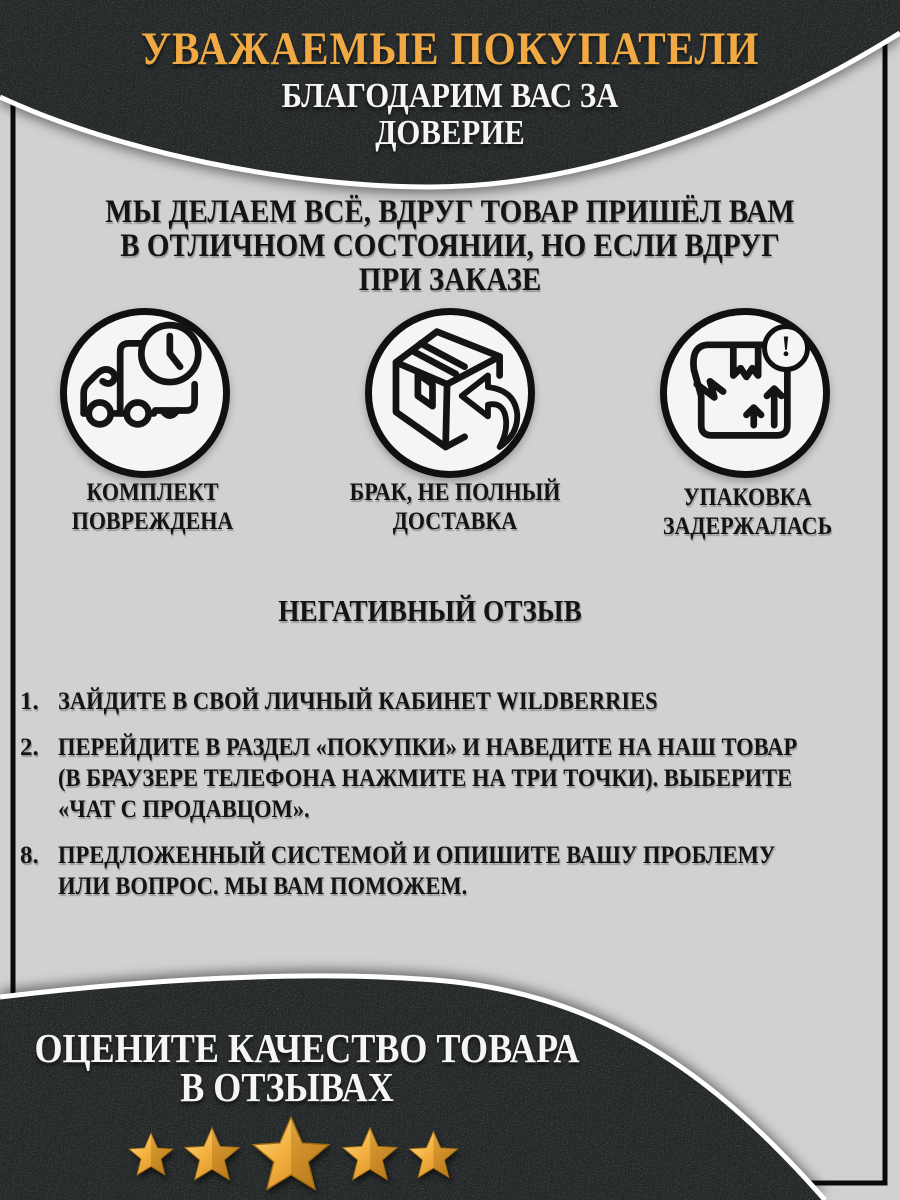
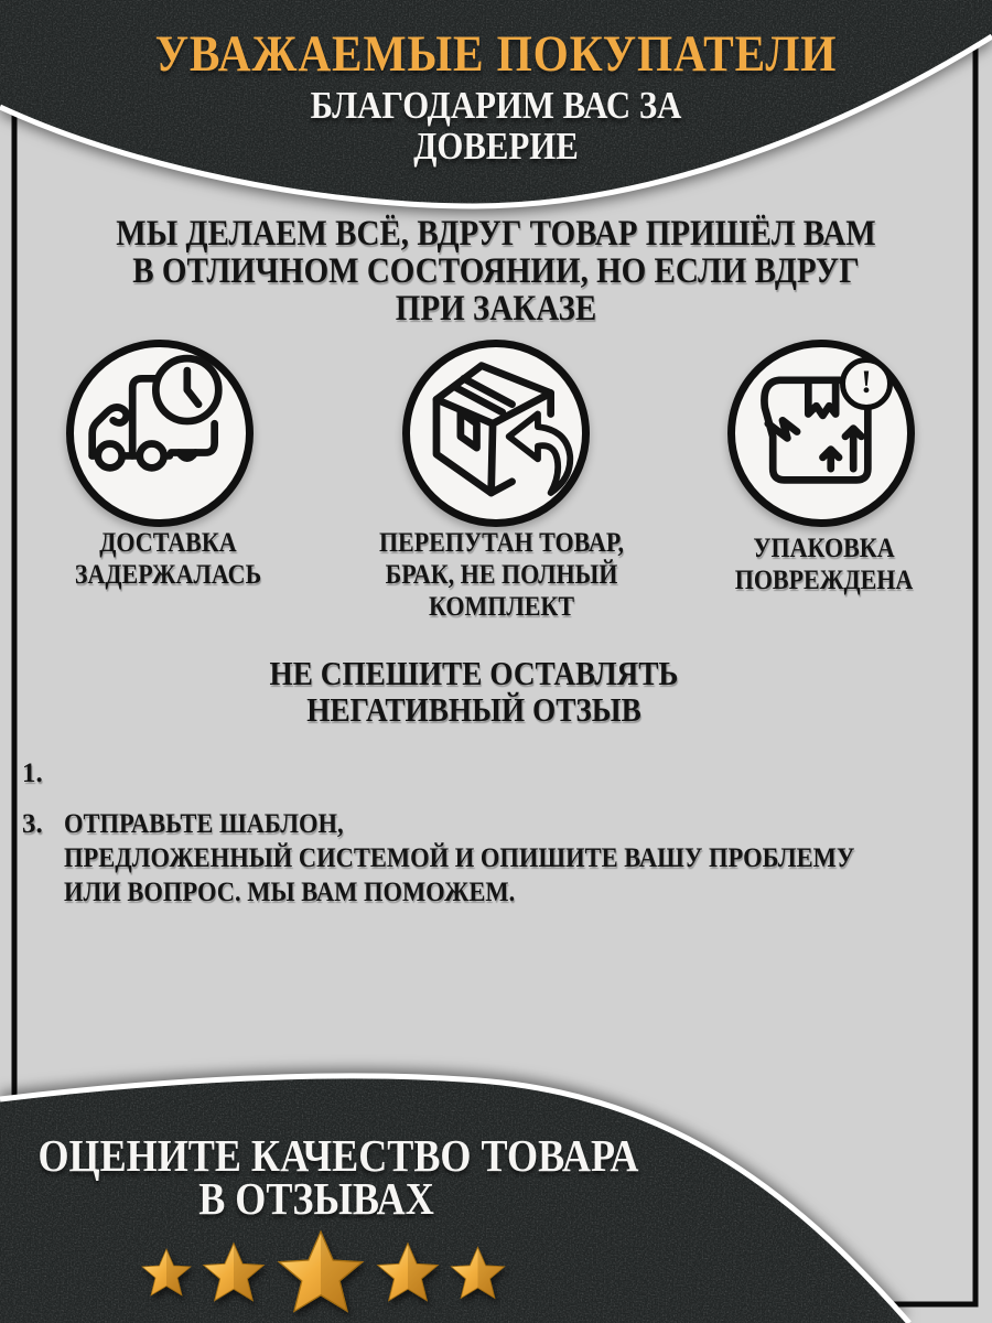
  УВАЖАЕМЫЕ ПОКУПАТЕЛИ
  БЛАГОДАРИМ ВАС ЗА
  ДОВЕРИЕ
  МЫ ДЕЛАЕМ ВСЁ, ВДРУГ ТОВАР ПРИШЁЛ ВАМ
  В ОТЛИЧНОМ СОСТОЯНИИ, НО ЕСЛИ ВДРУГ
  ПРИ ЗАКАЗЕ
  !
- КОМПЛЕКТ
+ ДОСТАВКА
- ПОВРЕЖДЕНА
+ ЗАДЕРЖАЛАСЬ
+ ПЕРЕПУТАН ТОВАР,
  БРАК, НЕ ПОЛНЫЙ
- ДОСТАВКА
+ КОМПЛЕКТ
  УПАКОВКА
- ЗАДЕРЖАЛАСЬ
+ ПОВРЕЖДЕНА
+ НЕ СПЕШИТЕ ОСТАВЛЯТЬ
  НЕГАТИВНЫЙ ОТЗЫВ
  1.
- ЗАЙДИТЕ В СВОЙ ЛИЧНЫЙ КАБИНЕТ WILDBERRIES
- 2.
- ПЕРЕЙДИТЕ В РАЗДЕЛ «ПОКУПКИ» И НАВЕДИТЕ НА НАШ ТОВАР
- (В БРАУЗЕРЕ ТЕЛЕФОНА НАЖМИТЕ НА ТРИ ТОЧКИ). ВЫБЕРИТЕ
- «ЧАТ С ПРОДАВЦОМ».
- 8.
+ 3.
+ ОТПРАВЬТЕ ШАБЛОН,
  ПРЕДЛОЖЕННЫЙ СИСТЕМОЙ И ОПИШИТЕ ВАШУ ПРОБЛЕМУ
  ИЛИ ВОПРОС. МЫ ВАМ ПОМОЖЕМ.
  ОЦЕНИТЕ КАЧЕСТВО ТОВАРА
  В ОТЗЫВАХ
